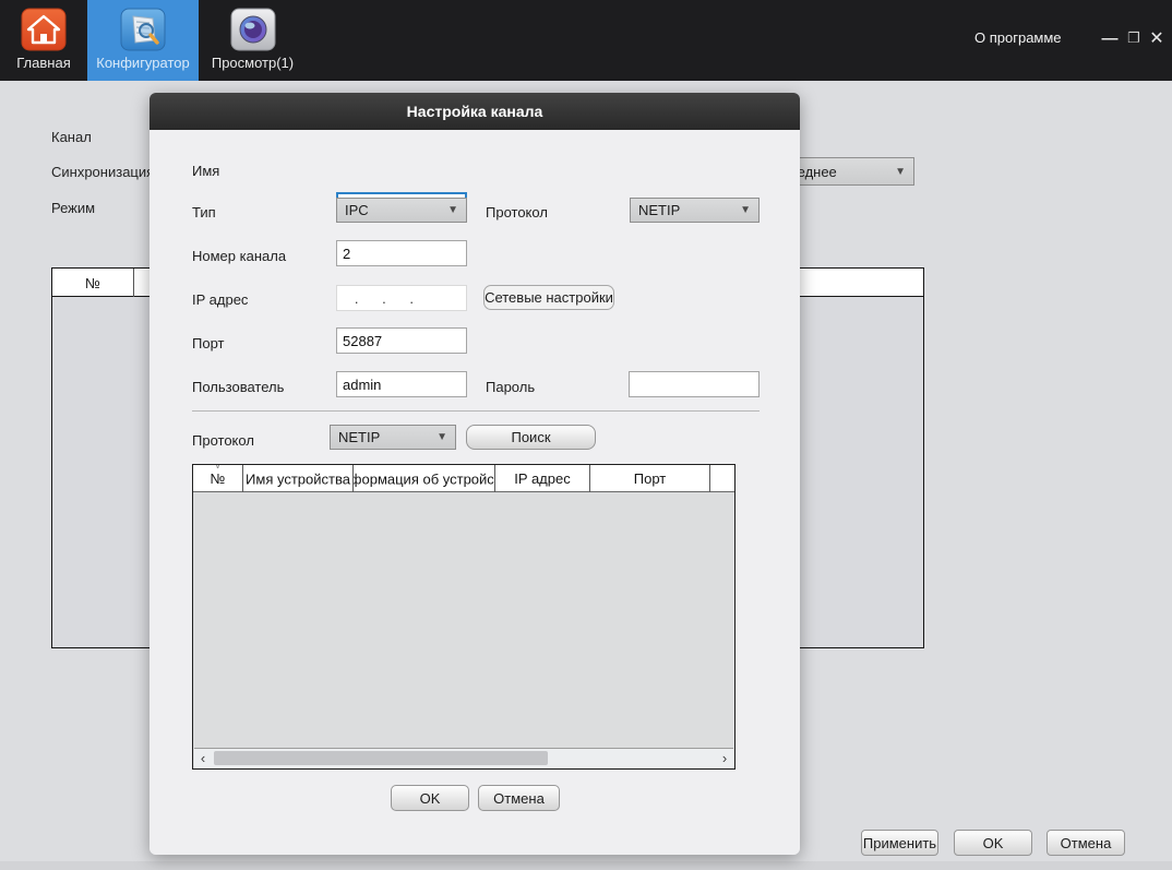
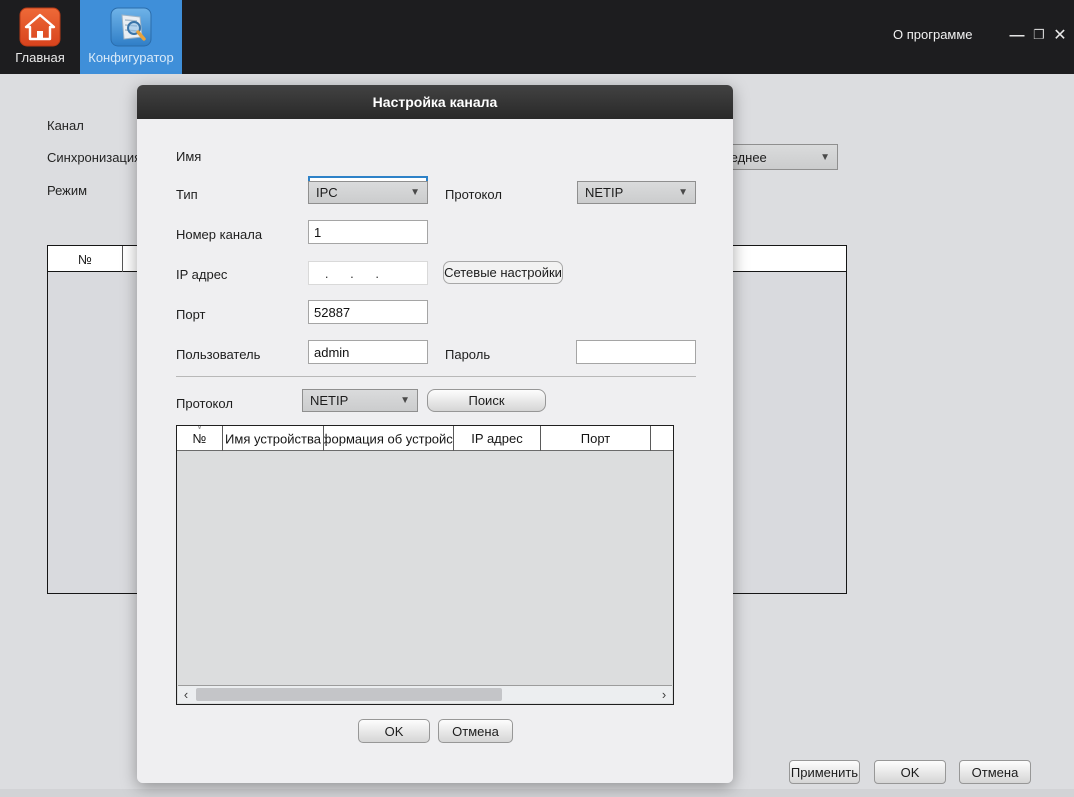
  Главная
  Конфигуратор
- Просмотр(1)
  О программе
  —
  ❐
  ✕
  Канал
  Синхронизаци
  Режим
  еднее
  ▼
  №
  Применить
  OK
  Отмена
  Настройка канала
  Имя
  Тип
  IPC
  ▼
  Протокол
  NETIP
  ▼
  Номер канала
- 2
+ 1
  IP адрес
  . . .
  Сетевые настройки
  Порт
  52887
  Пользователь
  admin
  Пароль
  Протокол
  NETIP
  ▼
  Поиск
  ∨
  №
  Имя устройства
  формация об устройс
  IP адрес
  Порт
  ‹
  ›
  OK
  Отмена
